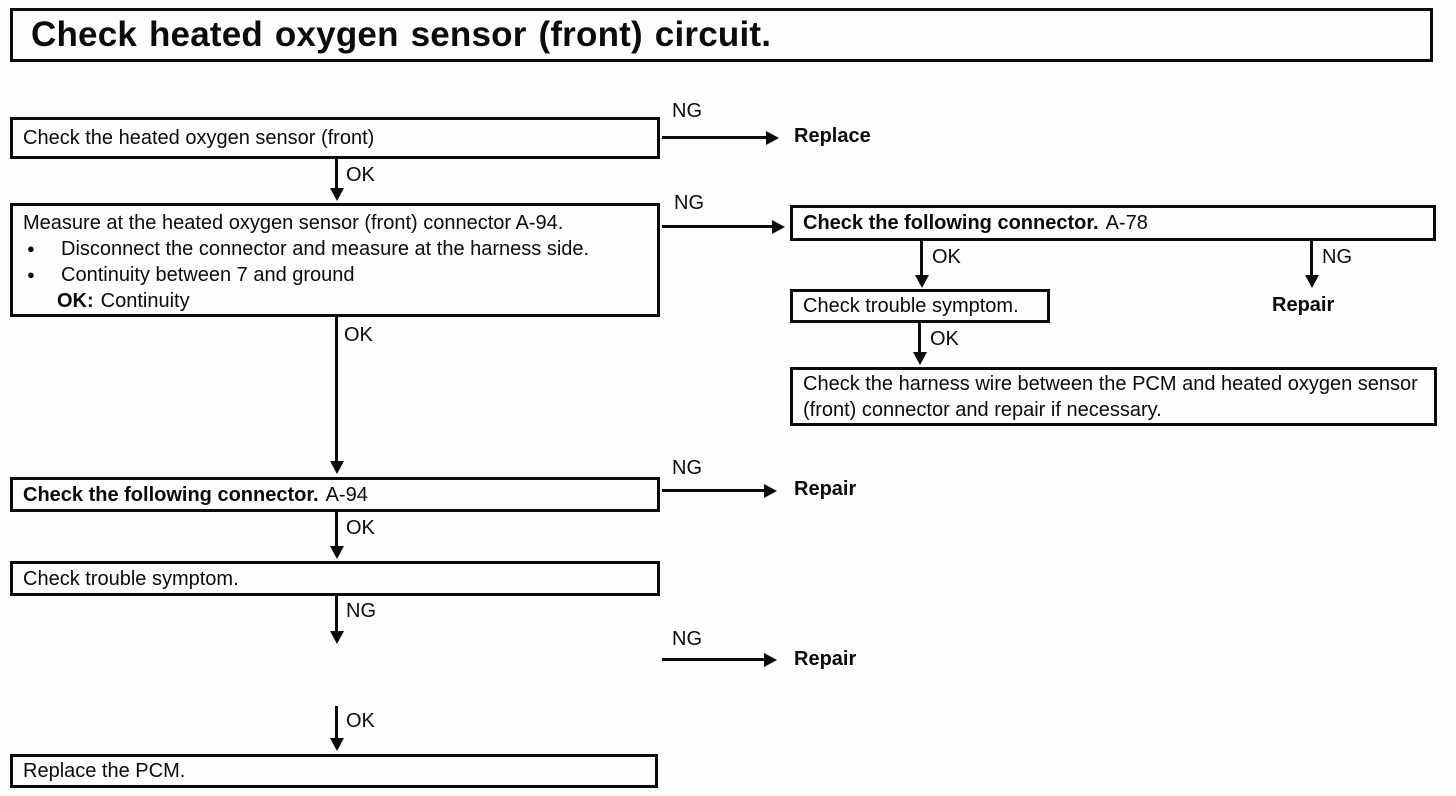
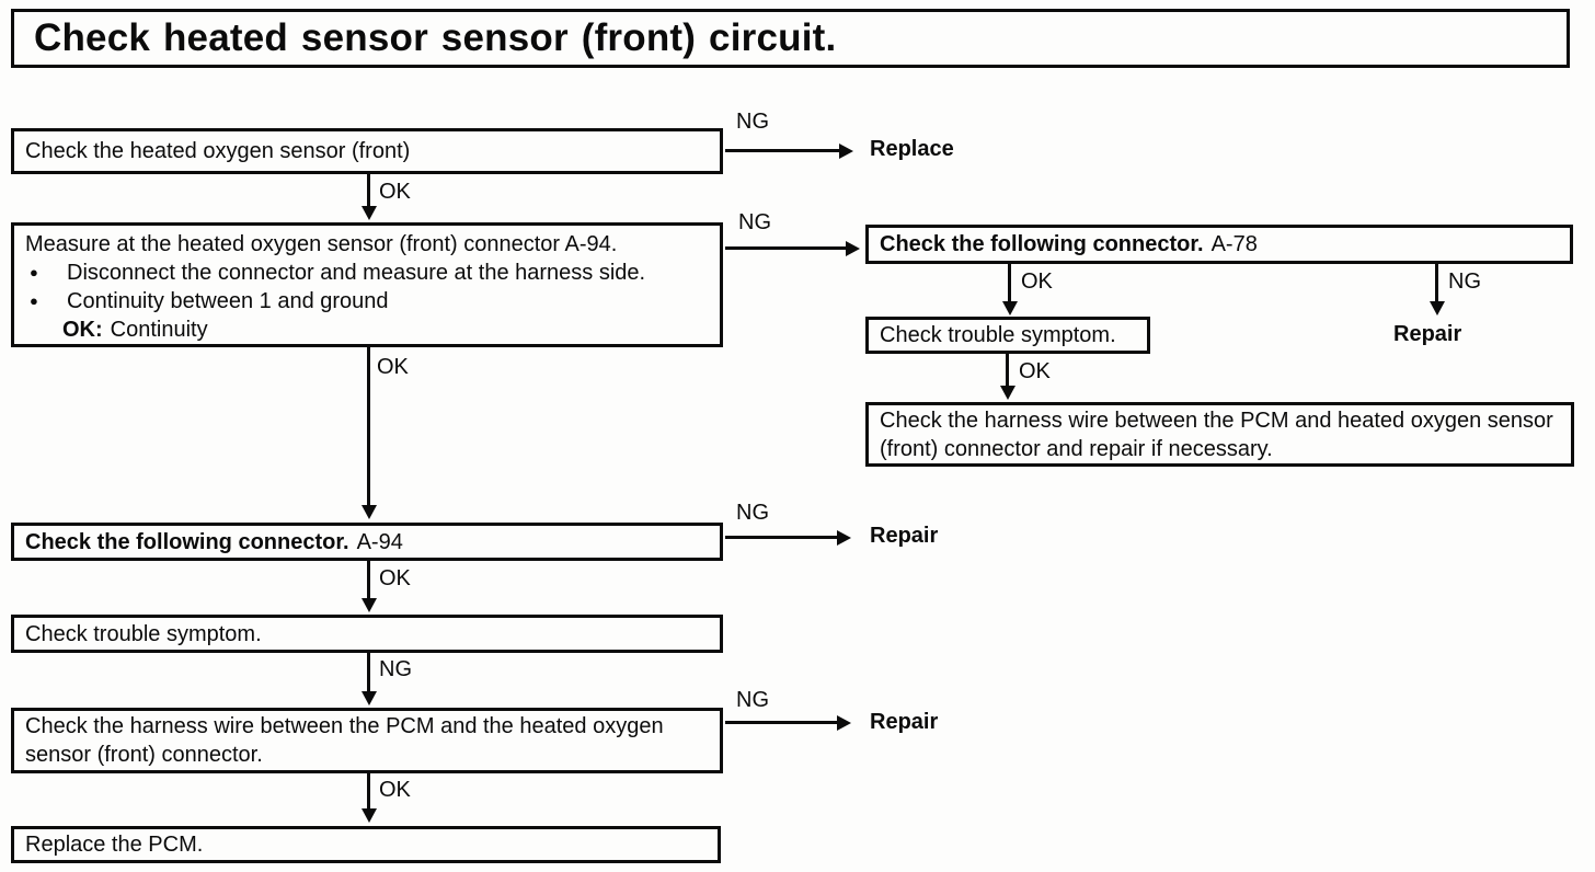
- Check heated oxygen sensor (front) circuit.
+ Check heated sensor sensor (front) circuit.
  Check the heated oxygen sensor (front)
  NG
  Replace
  OK
  Measure at the heated oxygen sensor (front) connector A-94.
  ●
  Disconnect the connector and measure at the harness side.
  ●
- Continuity between 7 and ground
+ Continuity between 1 and ground
  OK:
  Continuity
  NG
  Check the following connector.
  A-78
  OK
  NG
  Check trouble symptom.
  Repair
  OK
  Check the harness wire between the PCM and heated oxygen sensor (front) connector and repair if necessary.
  OK
  Check the following connector.
  A-94
  NG
  Repair
  OK
  Check trouble symptom.
  NG
+ Check the harness wire between the PCM and the heated oxygen sensor (front) connector.
  NG
  Repair
  OK
  Replace the PCM.
